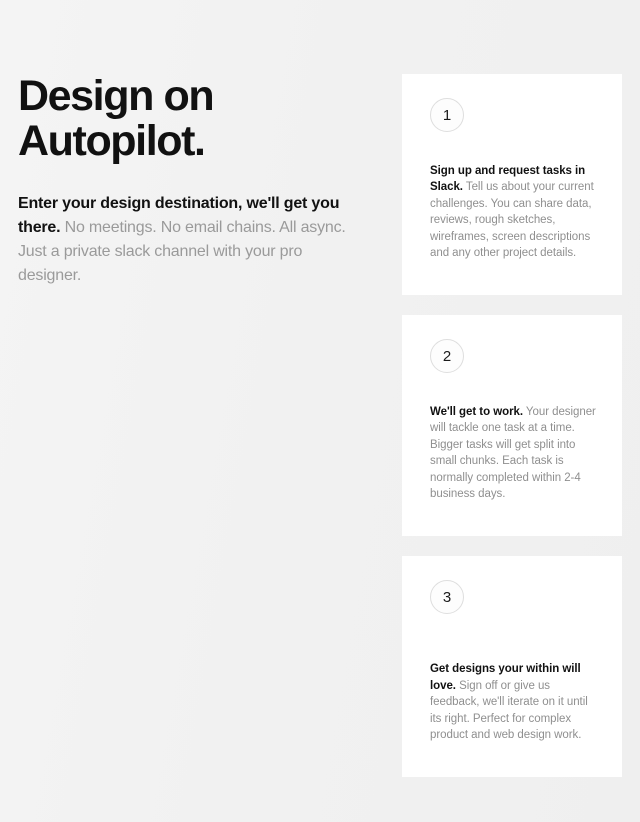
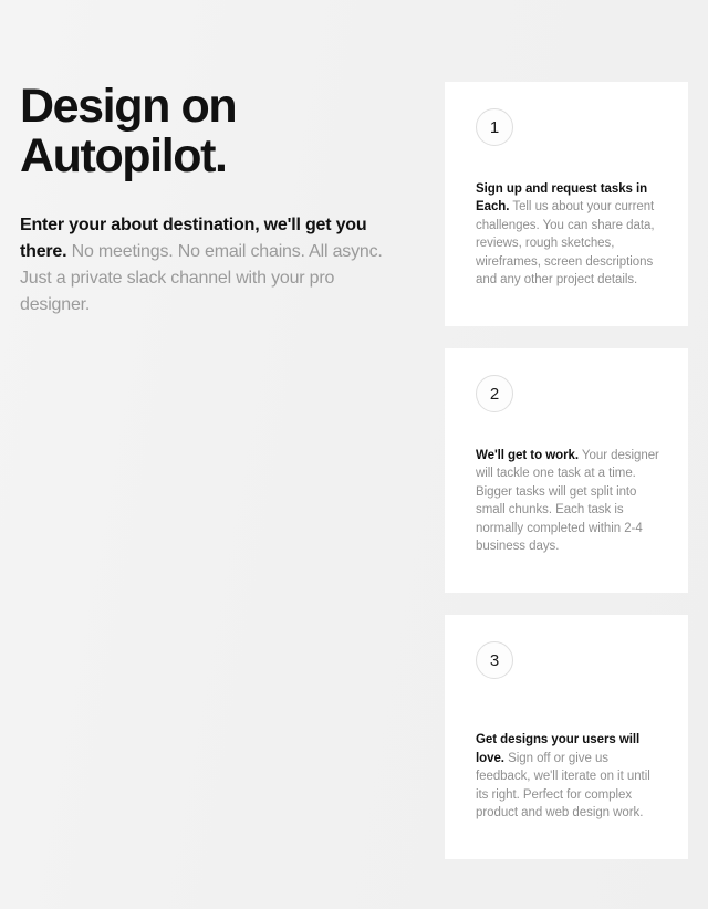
  Design on
  Autopilot.
- Enter your design destination, we'll get you there. No meetings. No email chains. All async. Just a private slack channel with your pro designer.
+ Enter your about destination, we'll get you there. No meetings. No email chains. All async. Just a private slack channel with your pro designer.
  1
- Sign up and request tasks in Slack. Tell us about your current challenges. You can share data, reviews, rough sketches, wireframes, screen descriptions and any other project details.
+ Sign up and request tasks in Each. Tell us about your current challenges. You can share data, reviews, rough sketches, wireframes, screen descriptions and any other project details.
  2
  We'll get to work. Your designer will tackle one task at a time. Bigger tasks will get split into small chunks. Each task is normally completed within 2-4 business days.
  3
- Get designs your within will love. Sign off or give us feedback, we'll iterate on it until its right. Perfect for complex product and web design work.
+ Get designs your users will love. Sign off or give us feedback, we'll iterate on it until its right. Perfect for complex product and web design work.
